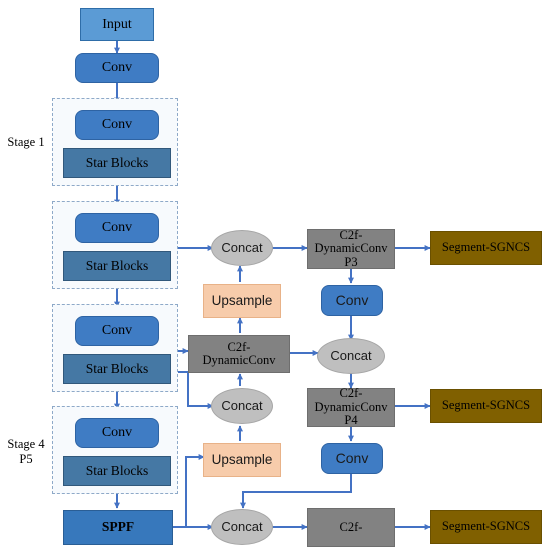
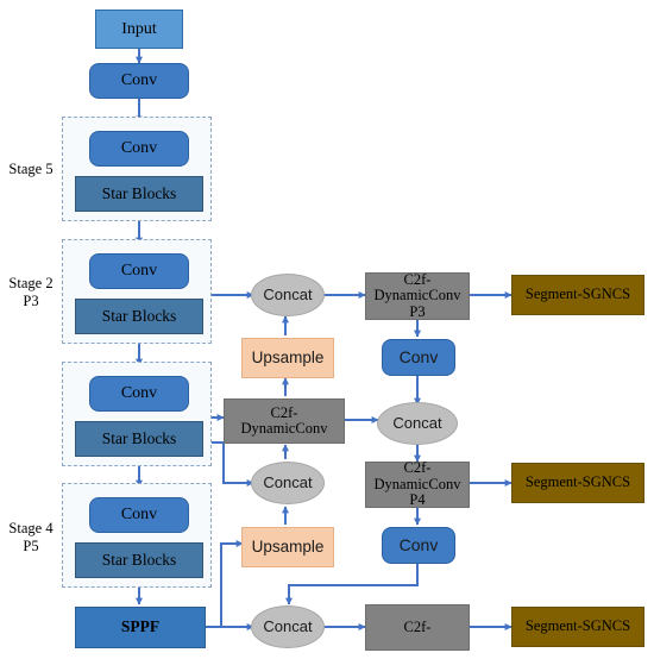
- Stage 1
+ Stage 5
+ Stage 2
+ P3
  Stage 4
  P5
  Input
  Conv
  Conv
  Star Blocks
  Conv
  Star Blocks
  Conv
  Star Blocks
  Conv
  Star Blocks
  SPPF
  Concat
  Concat
  Concat
  Concat
  Upsample
  Upsample
  C2f-
  DynamicConv
  C2f-
  DynamicConv P3
  Segment-SGNCS
  Conv
  C2f-
  DynamicConv P4
  Segment-SGNCS
  Conv
  C2f-
  Segment-SGNCS
